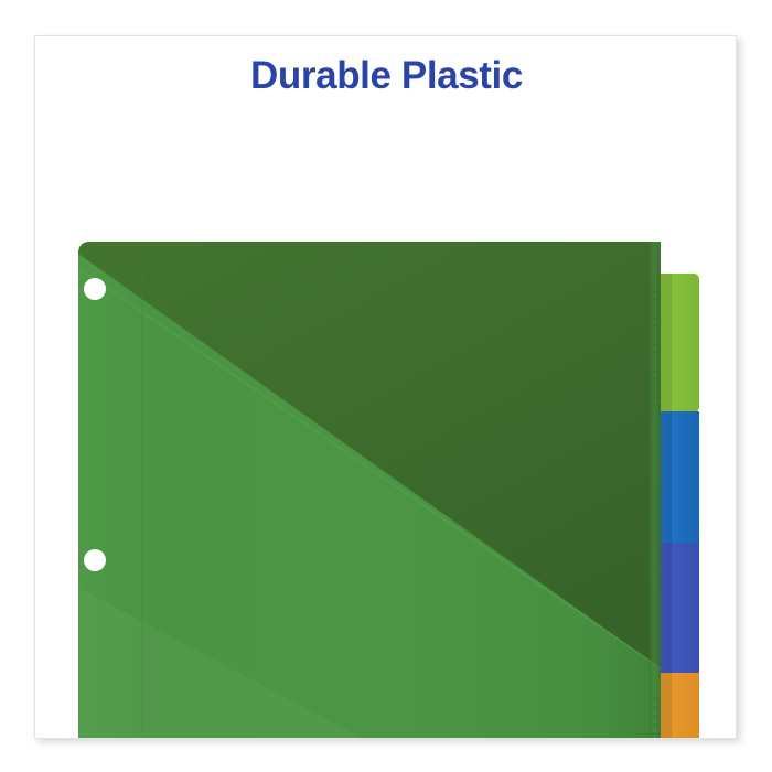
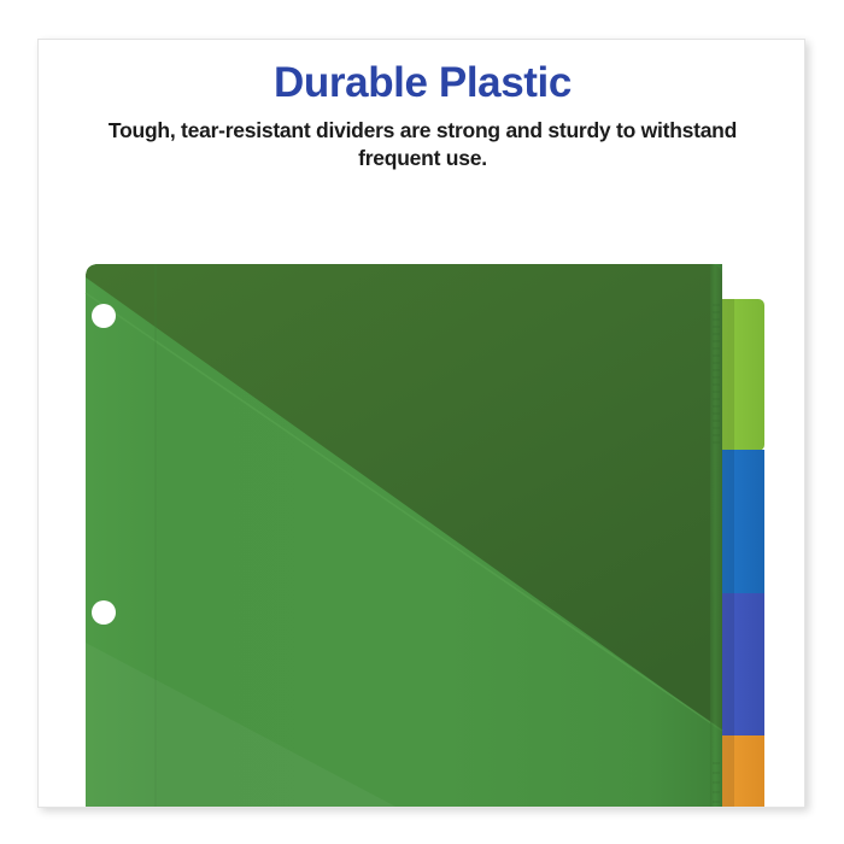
  Durable Plastic
+ Tough, tear-resistant dividers are strong and sturdy to withstand frequent use.
